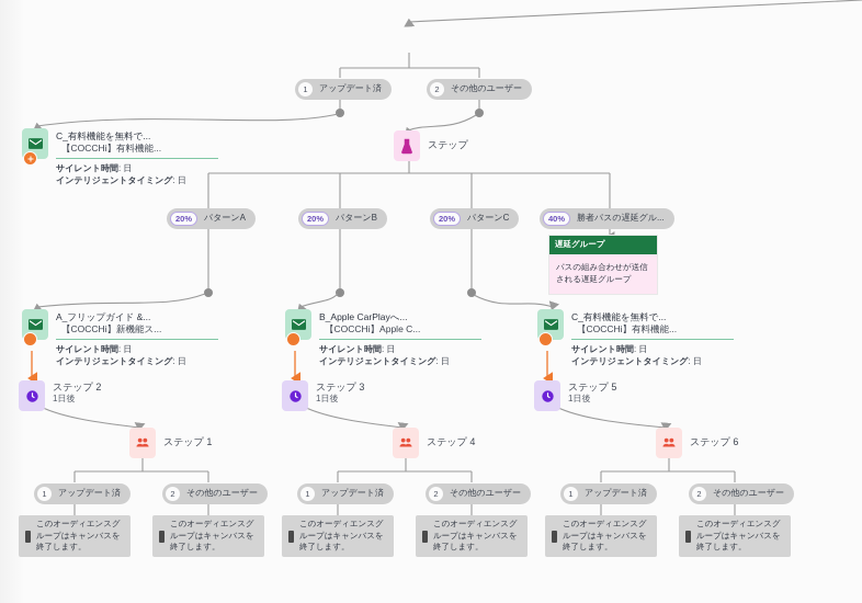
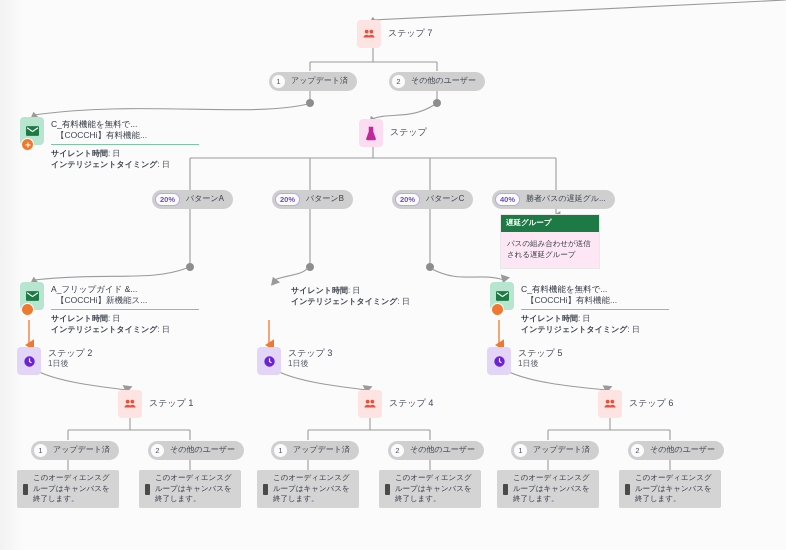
+ ステップ 7
  1
  アップデート済
  2
  その他のユーザー
  C_有料機能を無料で...
  【COCCHi】有料機能...
  サイレント時間: 日
  インテリジェントタイミング: 日
  ステップ
  20%
  パターンA
  20%
  パターンB
  20%
  パターンC
  40%
  勝者パスの遅延グル...
  遅延グループ
  パスの組み合わせが送信される遅延グループ
  A_フリップガイド &...
  【COCCHi】新機能ス...
  サイレント時間: 日
  インテリジェントタイミング: 日
- B_Apple CarPlayへ...
- 【COCCHi】Apple C...
  サイレント時間: 日
  インテリジェントタイミング: 日
  C_有料機能を無料で...
  【COCCHi】有料機能...
  サイレント時間: 日
  インテリジェントタイミング: 日
  ステップ 2
  1日後
  ステップ 3
  1日後
  ステップ 5
  1日後
  ステップ 1
  ステップ 4
  ステップ 6
  1
  アップデート済
  2
  その他のユーザー
  1
  アップデート済
  2
  その他のユーザー
  1
  アップデート済
  2
  その他のユーザー
  このオーディエンスグループはキャンバスを終了します。
  このオーディエンスグループはキャンバスを終了します。
  このオーディエンスグループはキャンバスを終了します。
  このオーディエンスグループはキャンバスを終了します。
  このオーディエンスグループはキャンバスを終了します。
  このオーディエンスグループはキャンバスを終了します。
